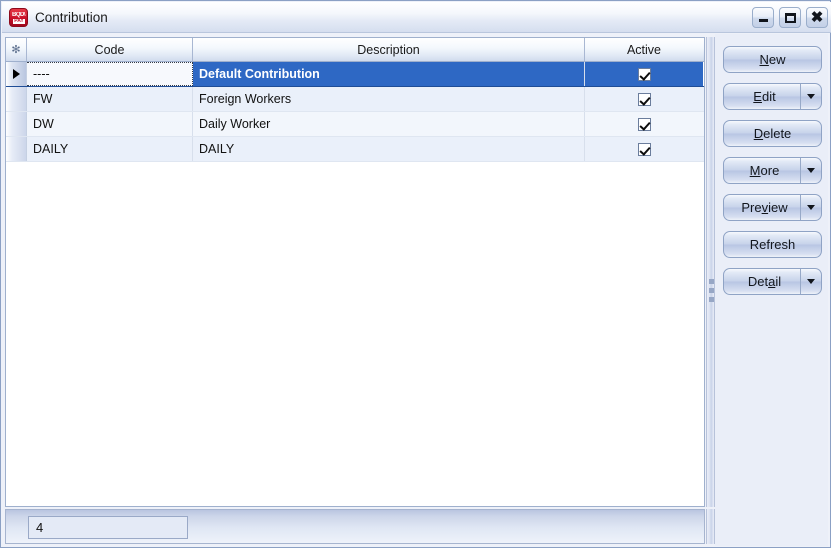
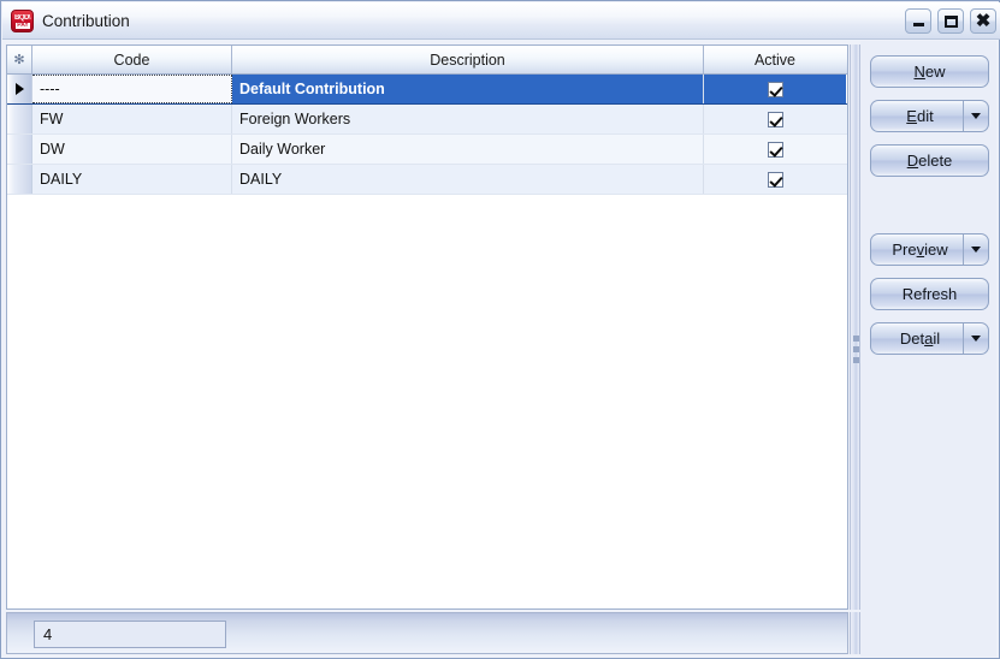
  Contribution
  ✖
  ✻
  Code
  Description
  Active
  ----
  Default Contribution
  FW
  Foreign Workers
  DW
  Daily Worker
  DAILY
  DAILY
  New
  Edit
  Delete
- More
  Preview
  Refresh
  Detail
  4
